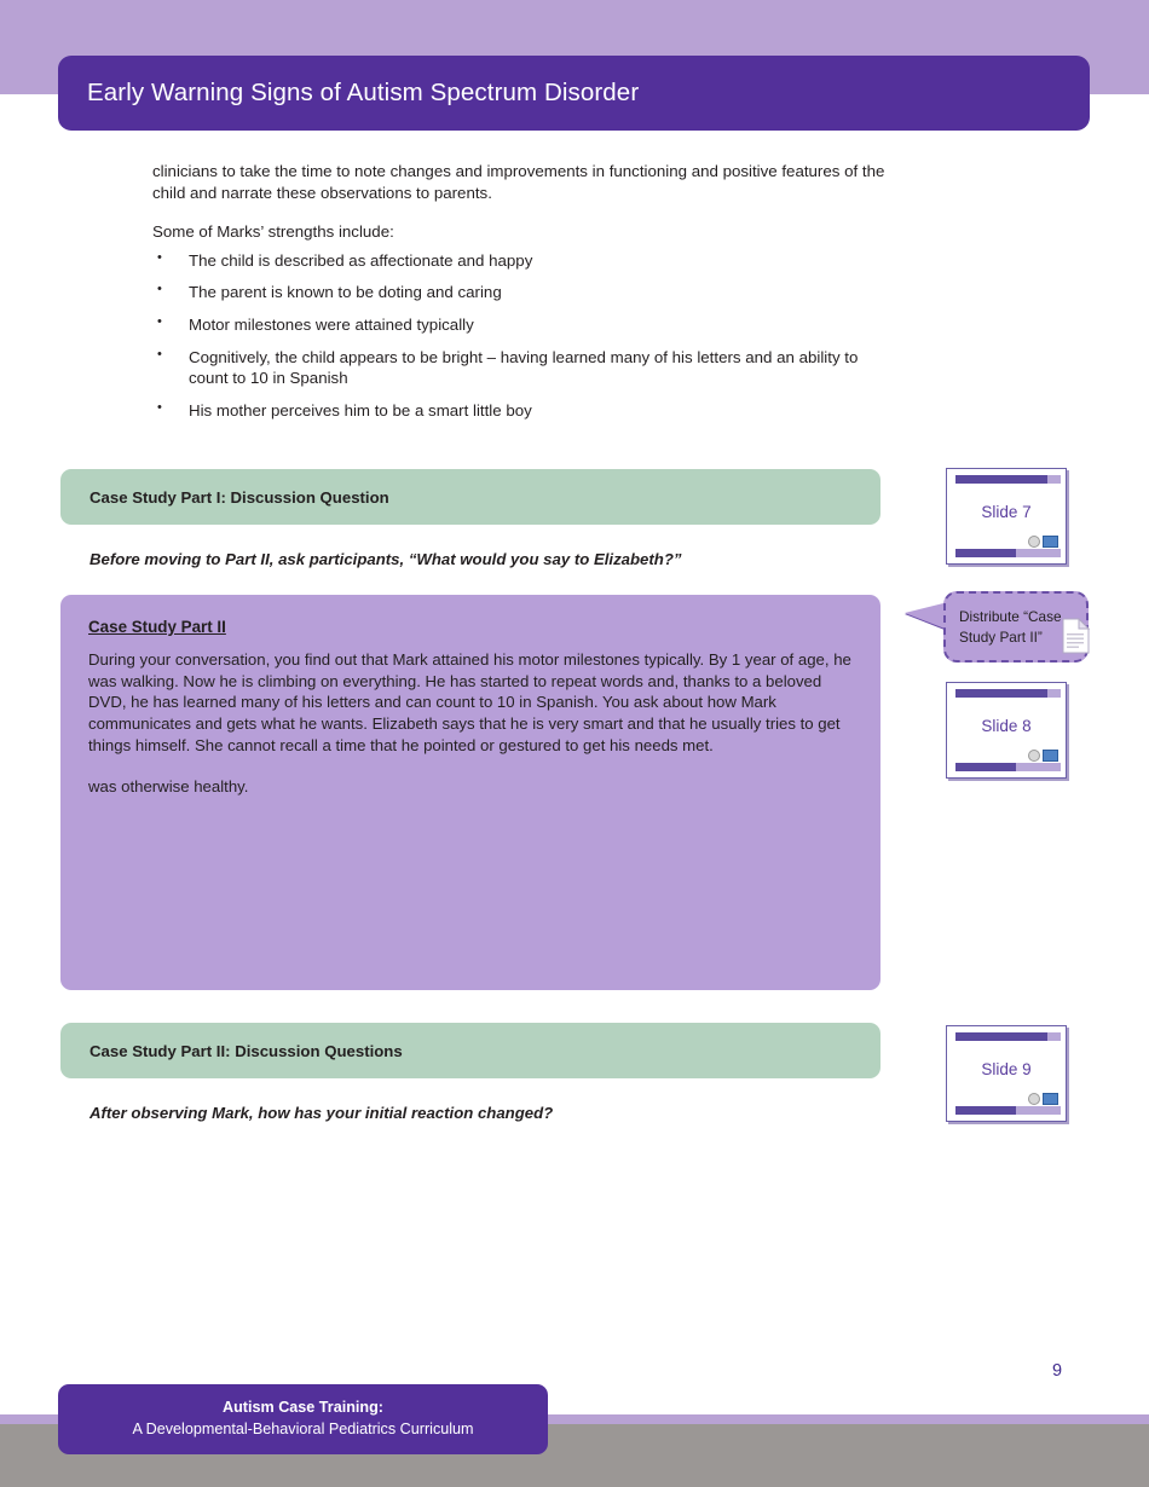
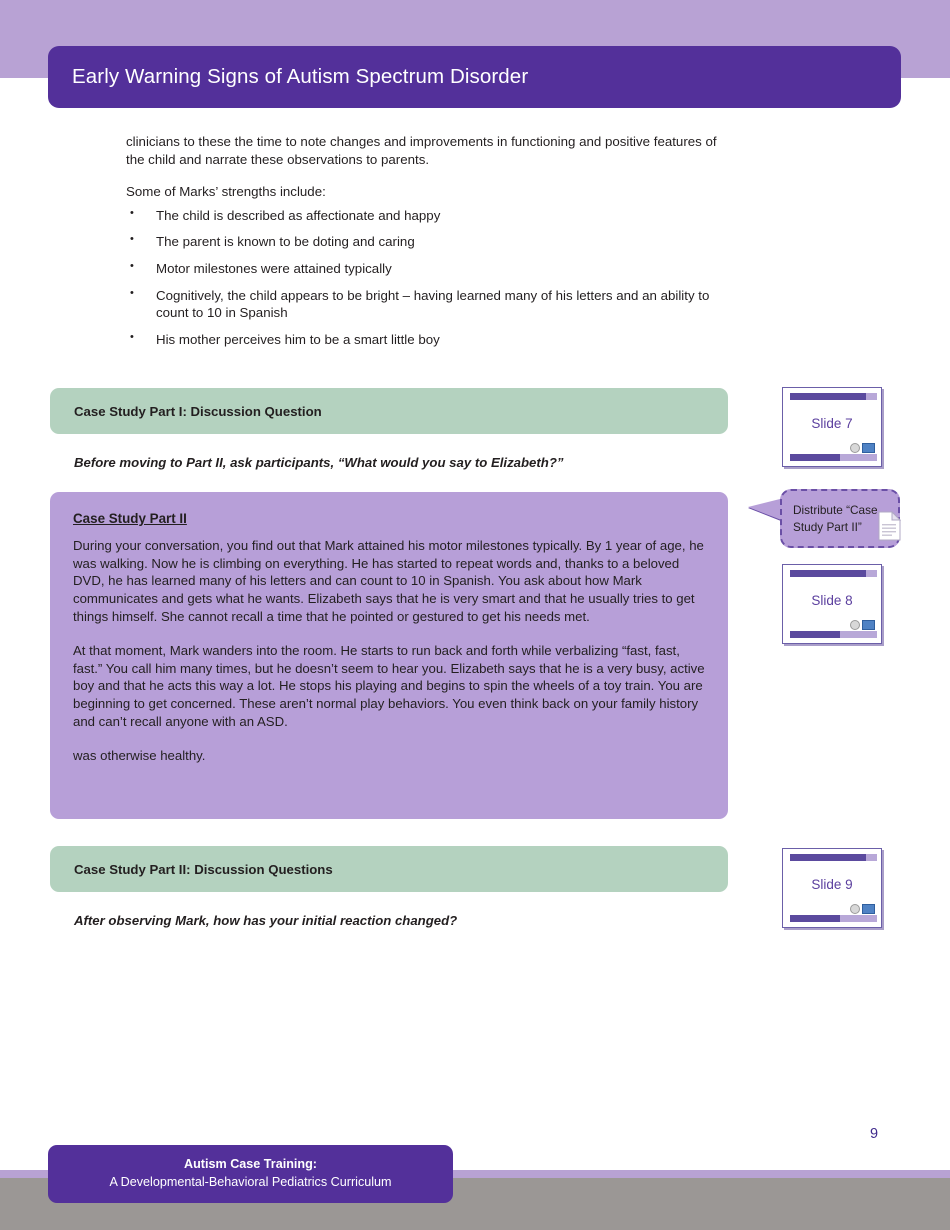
  Early Warning Signs of Autism Spectrum Disorder
- clinicians to take the time to note changes and improvements in functioning and positive features of the child and narrate these observations to parents.
+ clinicians to these the time to note changes and improvements in functioning and positive features of the child and narrate these observations to parents.
  Some of Marks’ strengths include:
  The child is described as affectionate and happy
  The parent is known to be doting and caring
  Motor milestones were attained typically
  Cognitively, the child appears to be bright – having learned many of his letters and an ability to count to 10 in Spanish
  His mother perceives him to be a smart little boy
  Case Study Part I: Discussion Question
  Before moving to Part II, ask participants, “What would you say to Elizabeth?”
  Case Study Part II
  During your conversation, you find out that Mark attained his motor milestones typically. By 1 year of age, he was walking. Now he is climbing on everything. He has started to repeat words and, thanks to a beloved DVD, he has learned many of his letters and can count to 10 in Spanish. You ask about how Mark communicates and gets what he wants. Elizabeth says that he is very smart and that he usually tries to get things himself. She cannot recall a time that he pointed or gestured to get his needs met.
+ At that moment, Mark wanders into the room. He starts to run back and forth while verbalizing “fast, fast, fast.” You call him many times, but he doesn’t seem to hear you. Elizabeth says that he is a very busy, active boy and that he acts this way a lot. He stops his playing and begins to spin the wheels of a toy train. You are beginning to get concerned. These aren’t normal play behaviors. You even think back on your family history and can’t recall anyone with an ASD.
  was otherwise healthy.
  Case Study Part II: Discussion Questions
  After observing Mark, how has your initial reaction changed?
  Slide 7
  Distribute “Case
  Study Part II”
  Slide 8
  Slide 9
  9
  Autism Case Training:
  A Developmental-Behavioral Pediatrics Curriculum
